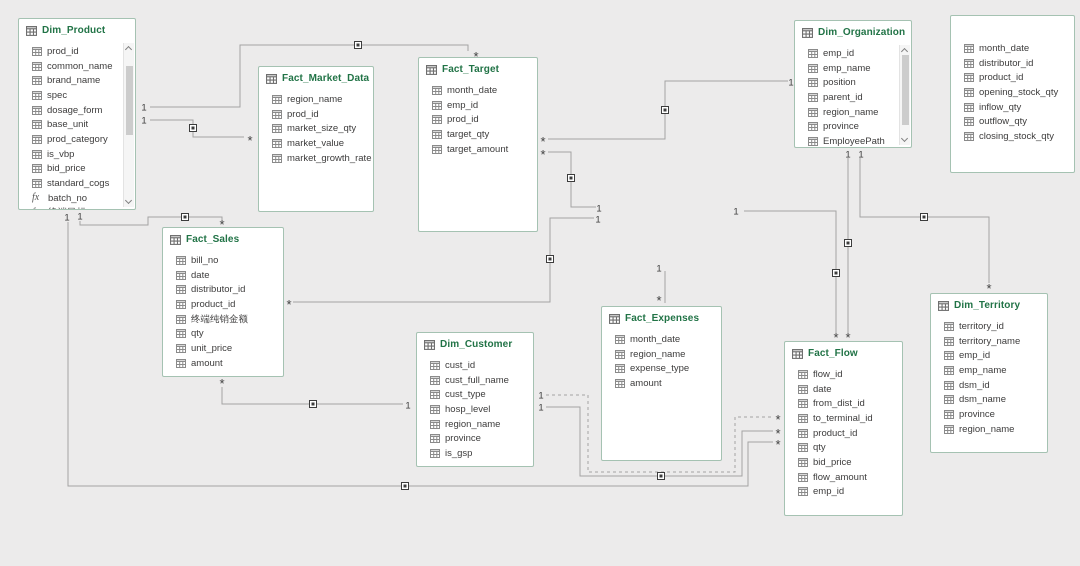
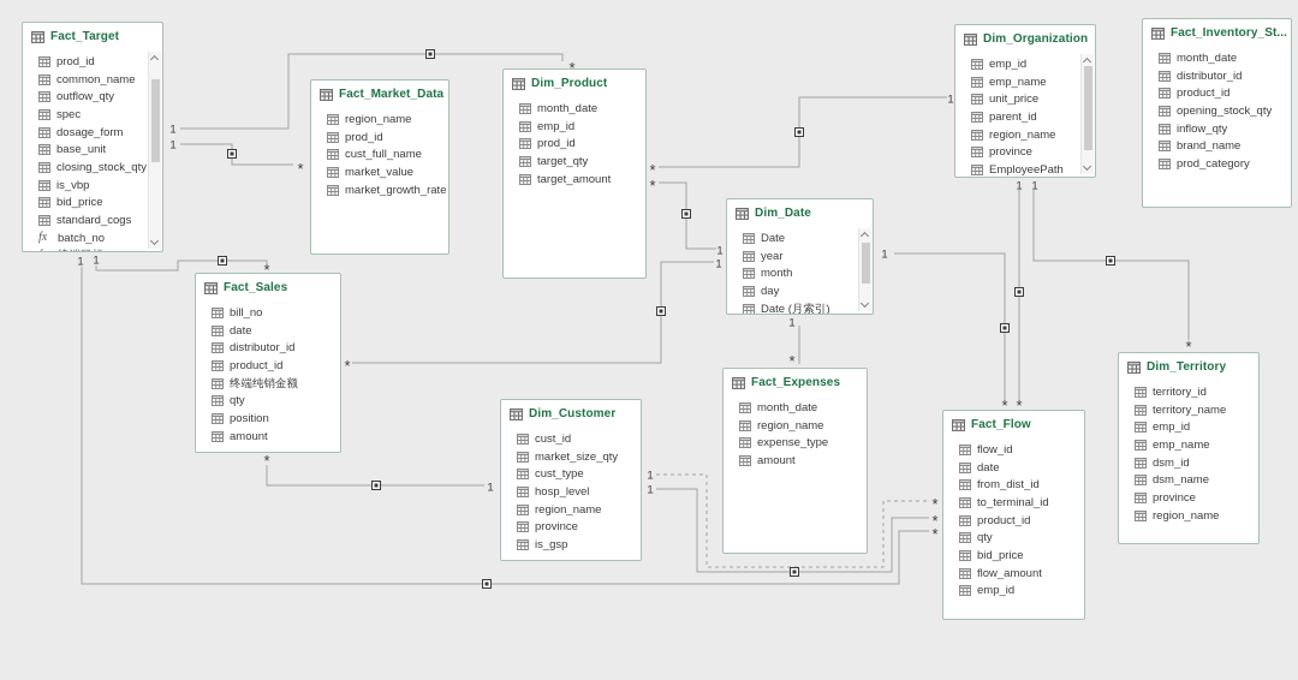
  1
  1
  *
  *
  1
  *
  1
  *
  1
  1
  *
  1
  *
  1
  *
  1
  *
  *
  1
  1
  *
  1
  *
  1
  *
  1
  *
- Dim_Product
+ Fact_Target
  prod_id
  common_name
- brand_name
+ outflow_qty
  spec
  dosage_form
  base_unit
- prod_category
+ closing_stock_qty
  is_vbp
  bid_price
  standard_cogs
  fx
  batch_no
  Fact_Market_Data
  region_name
  prod_id
- market_size_qty
+ cust_full_name
  market_value
  market_growth_rate
- Fact_Target
+ Dim_Product
  month_date
  emp_id
  prod_id
  target_qty
  target_amount
  Dim_Organization
  emp_id
  emp_name
- position
+ unit_price
  parent_id
  region_name
  province
  EmployeePath
+ Fact_Inventory_St...
  month_date
  distributor_id
  product_id
  opening_stock_qty
  inflow_qty
- outflow_qty
+ brand_name
- closing_stock_qty
+ prod_category
+ Dim_Date
+ Date
+ year
+ month
+ day
+ Date (月索引)
  Fact_Sales
  bill_no
  date
  distributor_id
  product_id
  终端纯销金额
  qty
- unit_price
+ position
  amount
  Dim_Customer
  cust_id
- cust_full_name
+ market_size_qty
  cust_type
  hosp_level
  region_name
  province
  is_gsp
  Fact_Expenses
  month_date
  region_name
  expense_type
  amount
  Fact_Flow
  flow_id
  date
  from_dist_id
  to_terminal_id
  product_id
  qty
  bid_price
  flow_amount
  emp_id
  Dim_Territory
  territory_id
  territory_name
  emp_id
  emp_name
  dsm_id
  dsm_name
  province
  region_name
